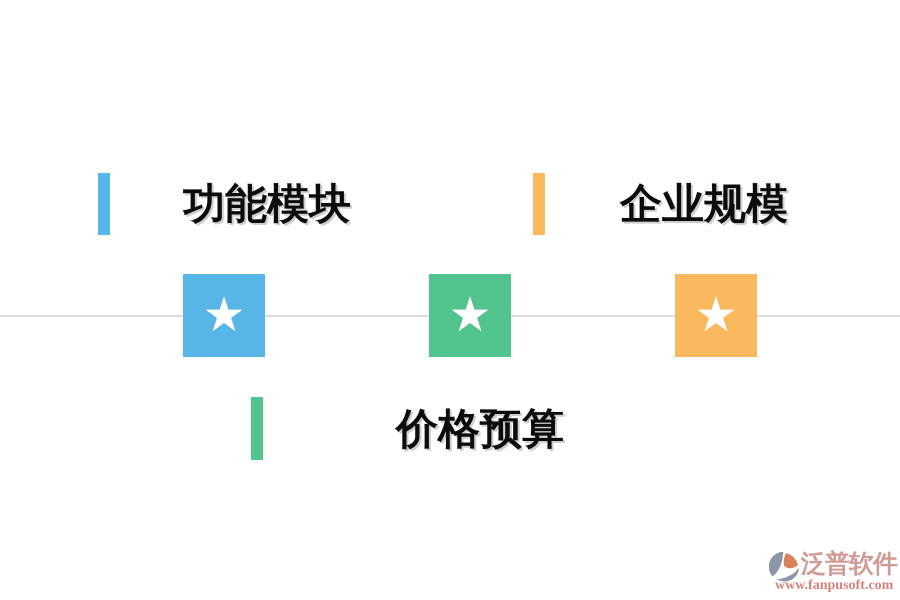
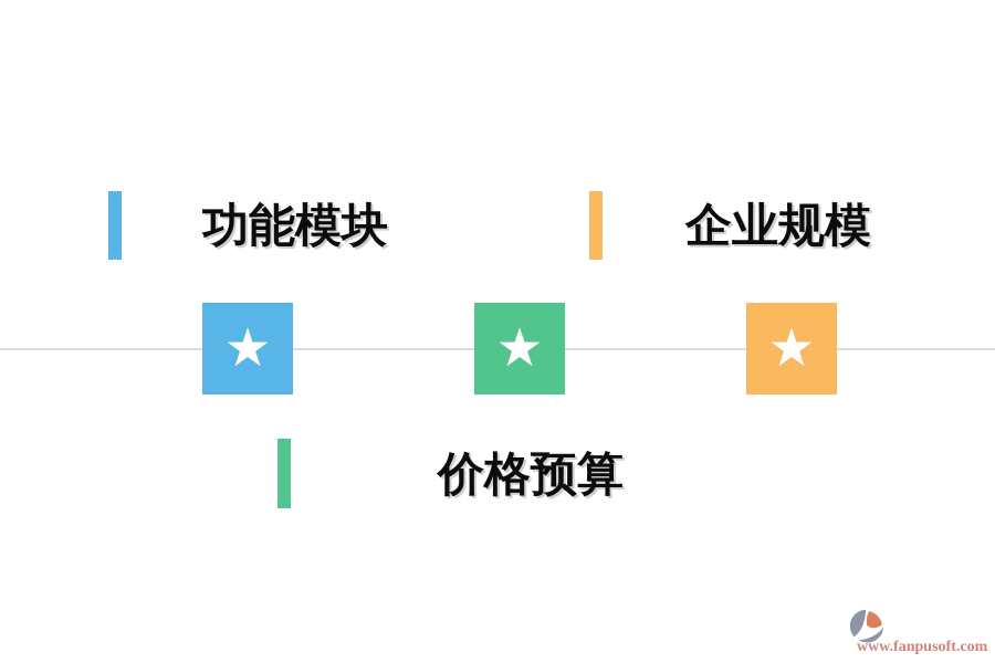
  功能模块
  企业规模
  ★
  ★
  ★
  价格预算
- 泛普软件
  www.fanpusoft.com
